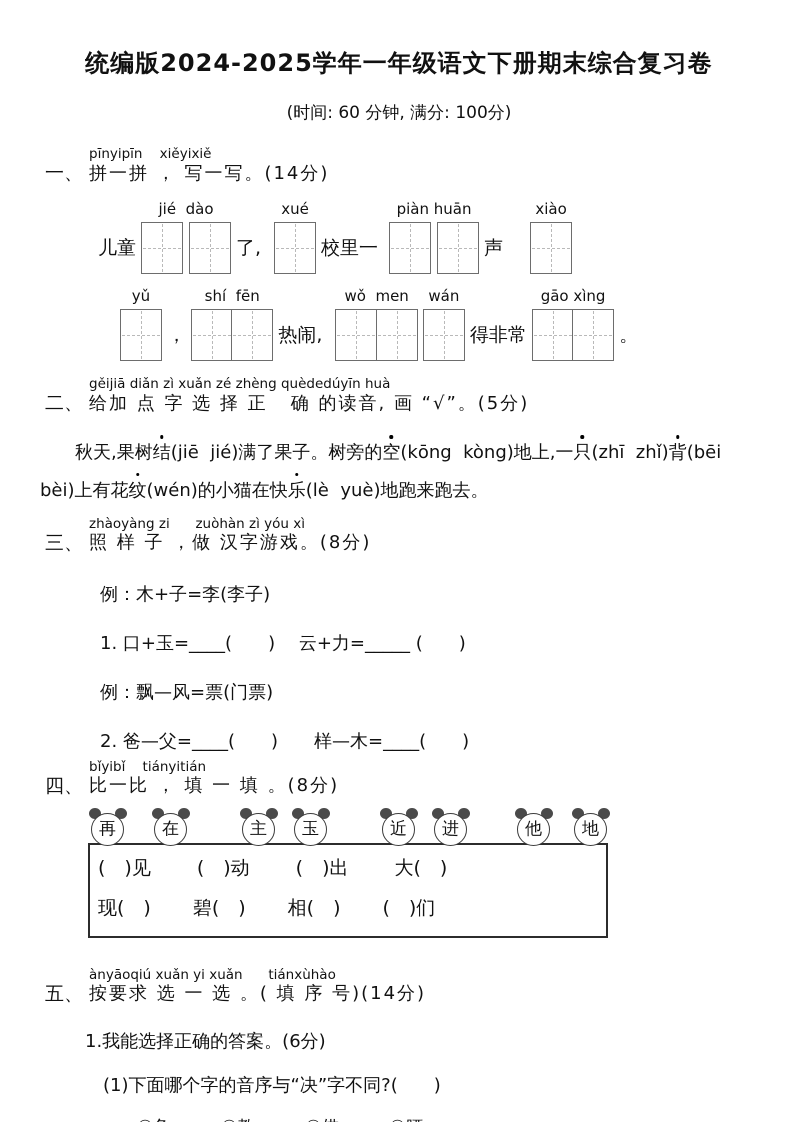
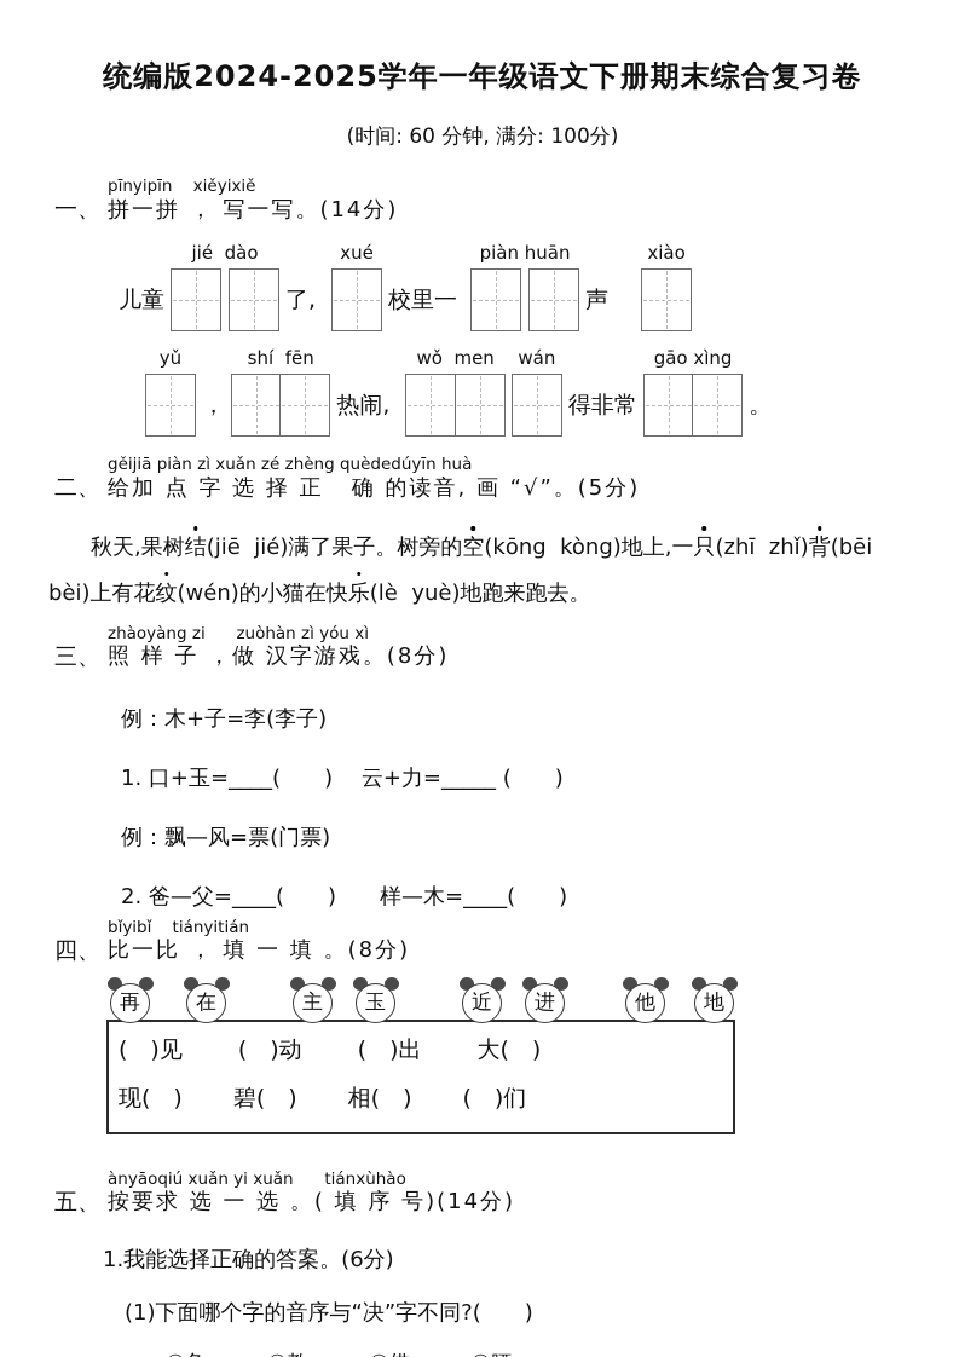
  统编版2024-2025学年一年级语文下册期末综合复习卷
  (时间: 60 分钟, 满分: 100分)
  一、
  pīnyipīn xiěyixiě
  拼一拼 ， 写一写。(14分)
  儿童
  jié dào
  了,
  xué
  校里一
  piàn huān
  声
  xiào
  yǔ
  ，
  shí fēn
  热闹,
  wǒ men
  wán
  得非常
  gāo xìng
  。
  二、
- gěijiā diǎn zì xuǎn zé zhèng quèdedúyīn huà
+ gěijiā piàn zì xuǎn zé zhèng quèdedúyīn huà
  给加 点 字 选 择 正 确 的读音, 画 “√”。(5分)
  秋天,果树结(jiē jié)满了果子。树旁的空(kōng kòng)地上,一只(zhī zhǐ)背(bēi
  bèi)上有花纹(wén)的小猫在快乐(lè yuè)地跑来跑去。
  三、
  zhàoyàng zi zuòhàn zì yóu xì
  照 样 子 ，做 汉字游戏。(8分)
  例：木+子=李(李子)
  1. 口+玉=____( ) 云+力=_____ ( )
  例：飘—风=票(门票)
  2. 爸—父=____( ) 样—木=____( )
  四、
  bǐyibǐ tiányitián
  比一比 ， 填 一 填 。(8分)
  再
  在
  主
  玉
  近
  进
  他
  地
  ( )见
  ( )动
  ( )出
  大( )
  现( )
  碧( )
  相( )
  ( )们
  五、
  ànyāoqiú xuǎn yi xuǎn tiánxùhào
  按要求 选 一 选 。( 填 序 号)(14分)
  1.我能选择正确的答案。(6分)
  (1)下面哪个字的音序与“决”字不同?( )
